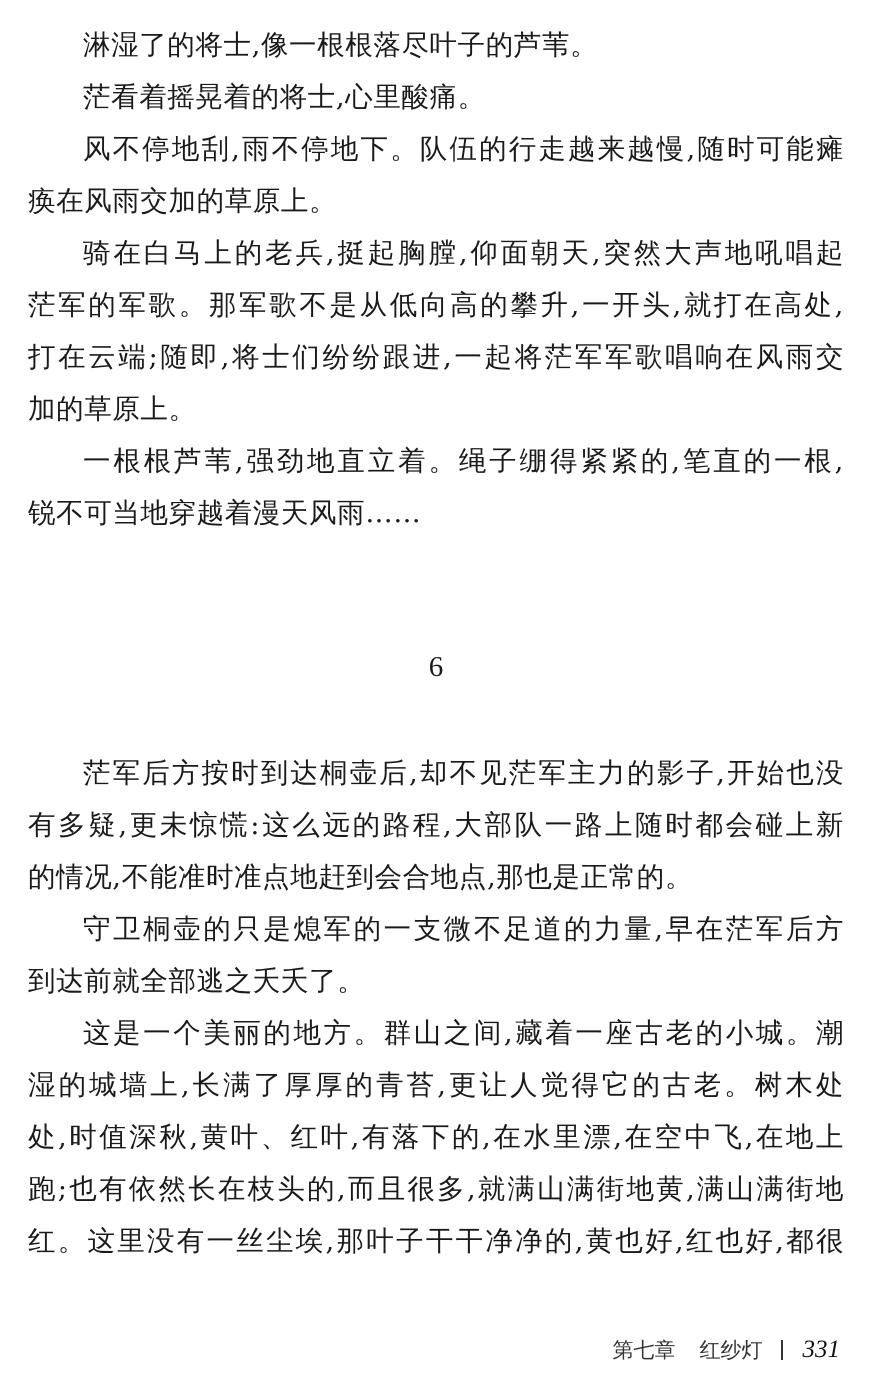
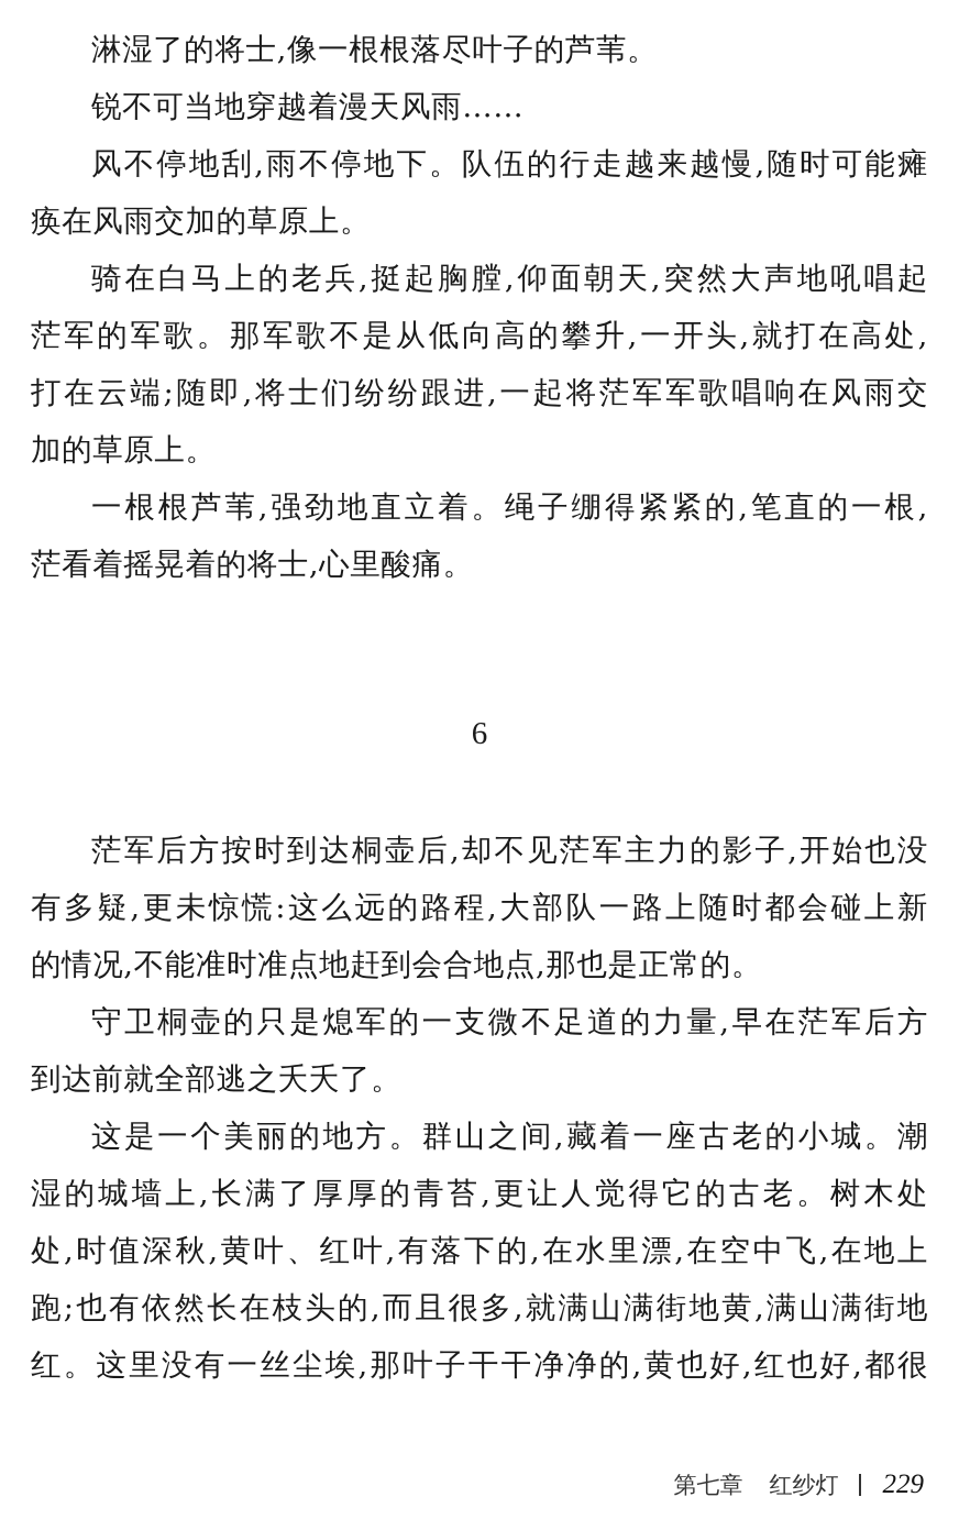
  淋湿了的将士,像一根根落尽叶子的芦苇。
- 茫看着摇晃着的将士,心里酸痛。
+ 锐不可当地穿越着漫天风雨……
  风不停地刮,雨不停地下。队伍的行走越来越慢,随时可能瘫
  痪在风雨交加的草原上。
  骑在白马上的老兵,挺起胸膛,仰面朝天,突然大声地吼唱起
  茫军的军歌。那军歌不是从低向高的攀升,一开头,就打在高处,
  打在云端;随即,将士们纷纷跟进,一起将茫军军歌唱响在风雨交
  加的草原上。
  一根根芦苇,强劲地直立着。绳子绷得紧紧的,笔直的一根,
- 锐不可当地穿越着漫天风雨……
+ 茫看着摇晃着的将士,心里酸痛。
  6
  茫军后方按时到达桐壶后,却不见茫军主力的影子,开始也没
  有多疑,更未惊慌:这么远的路程,大部队一路上随时都会碰上新
  的情况,不能准时准点地赶到会合地点,那也是正常的。
  守卫桐壶的只是熄军的一支微不足道的力量,早在茫军后方
  到达前就全部逃之夭夭了。
  这是一个美丽的地方。群山之间,藏着一座古老的小城。潮
  湿的城墙上,长满了厚厚的青苔,更让人觉得它的古老。树木处
  处,时值深秋,黄叶、红叶,有落下的,在水里漂,在空中飞,在地上
  跑;也有依然长在枝头的,而且很多,就满山满街地黄,满山满街地
  红。这里没有一丝尘埃,那叶子干干净净的,黄也好,红也好,都很
  第七章
  红纱灯
- 331
+ 229
